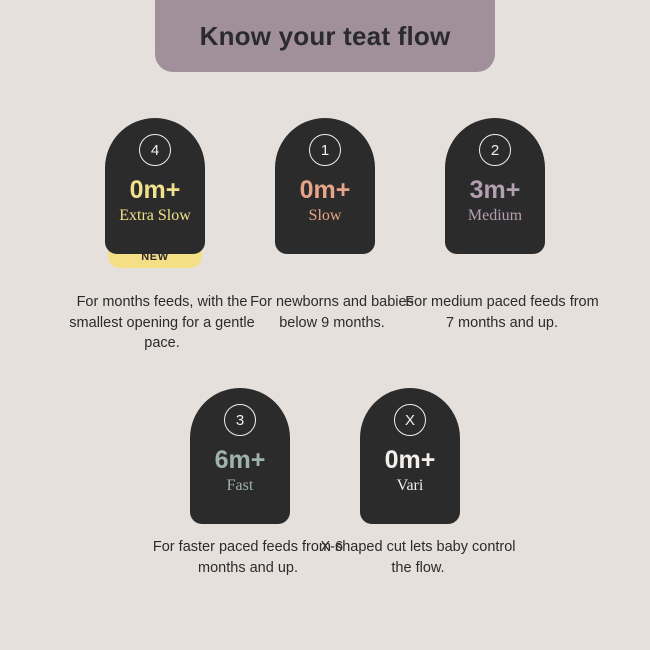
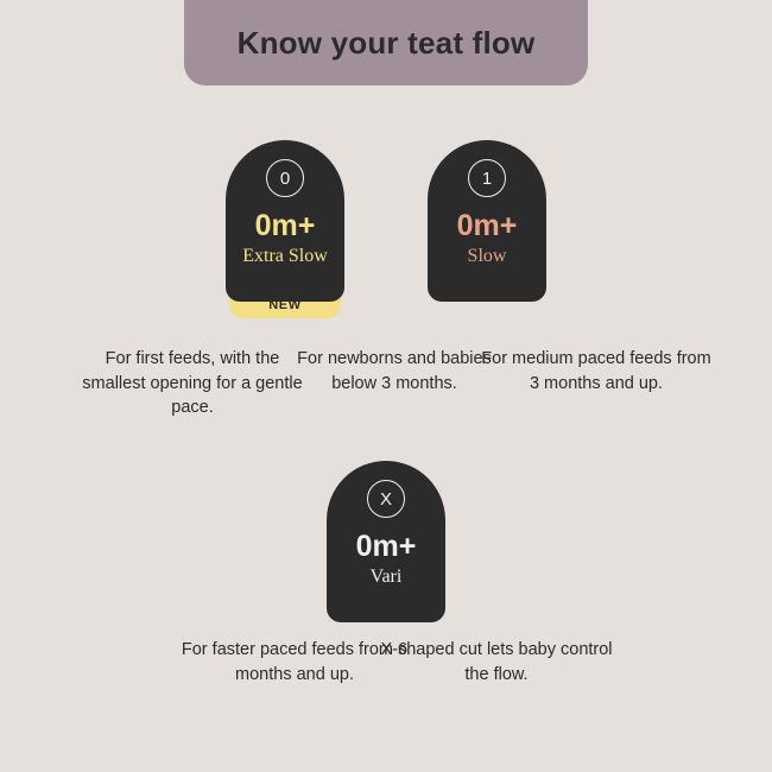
  Know your teat flow
  NEW
- 4
+ 0
  0m+
  Extra Slow
  1
  0m+
  Slow
- 2
- 3m+
- Medium
- 3
- 6m+
- Fast
  X
  0m+
  Vari
- For months feeds, with the smallest opening for a gentle pace.
+ For first feeds, with the smallest opening for a gentle pace.
- For newborns and babies below 9 months.
+ For newborns and babies below 3 months.
- For medium paced feeds from 7 months and up.
+ For medium paced feeds from 3 months and up.
  For faster paced feeds from 6 months and up.
  X-shaped cut lets baby control the flow.
